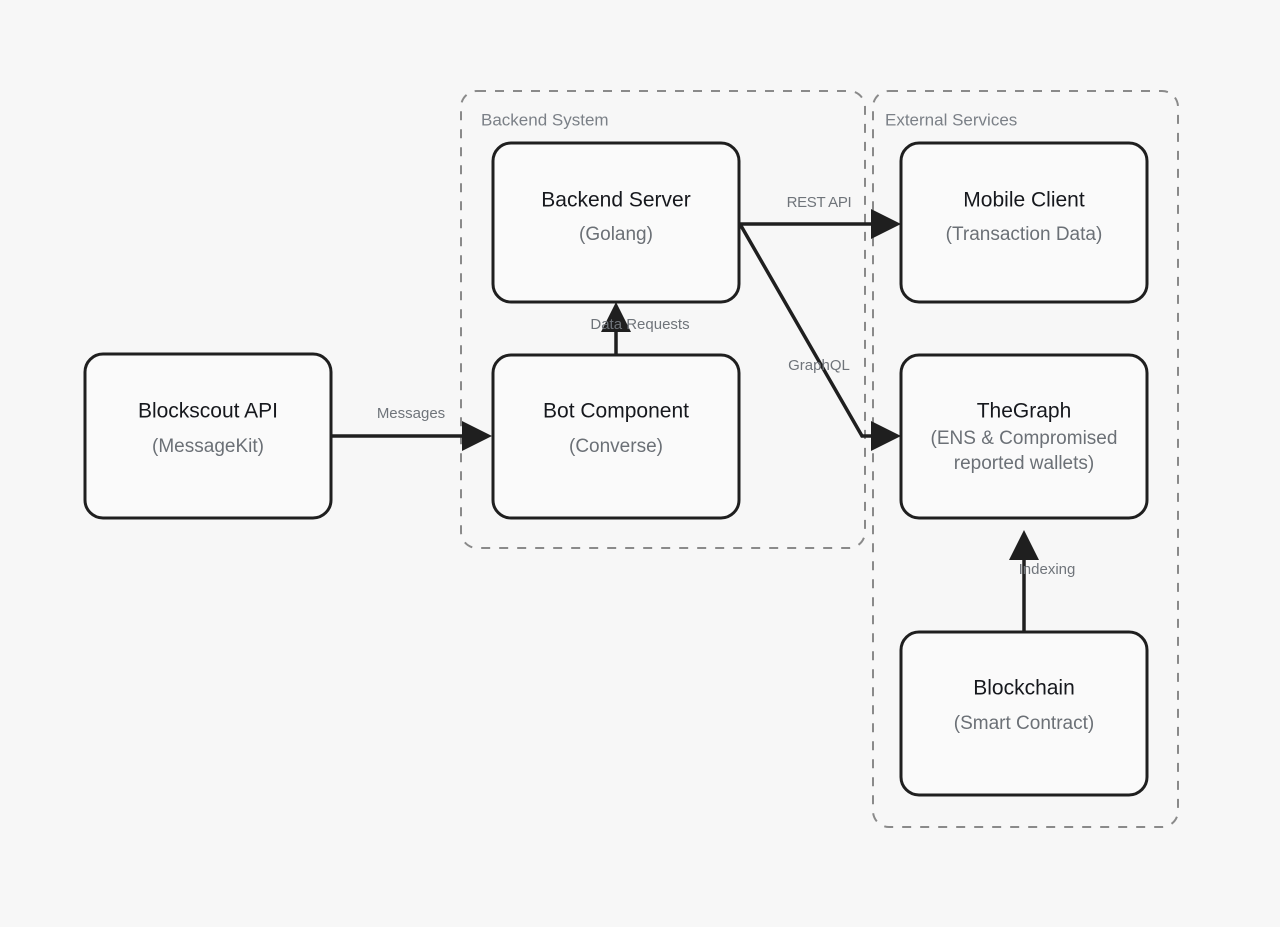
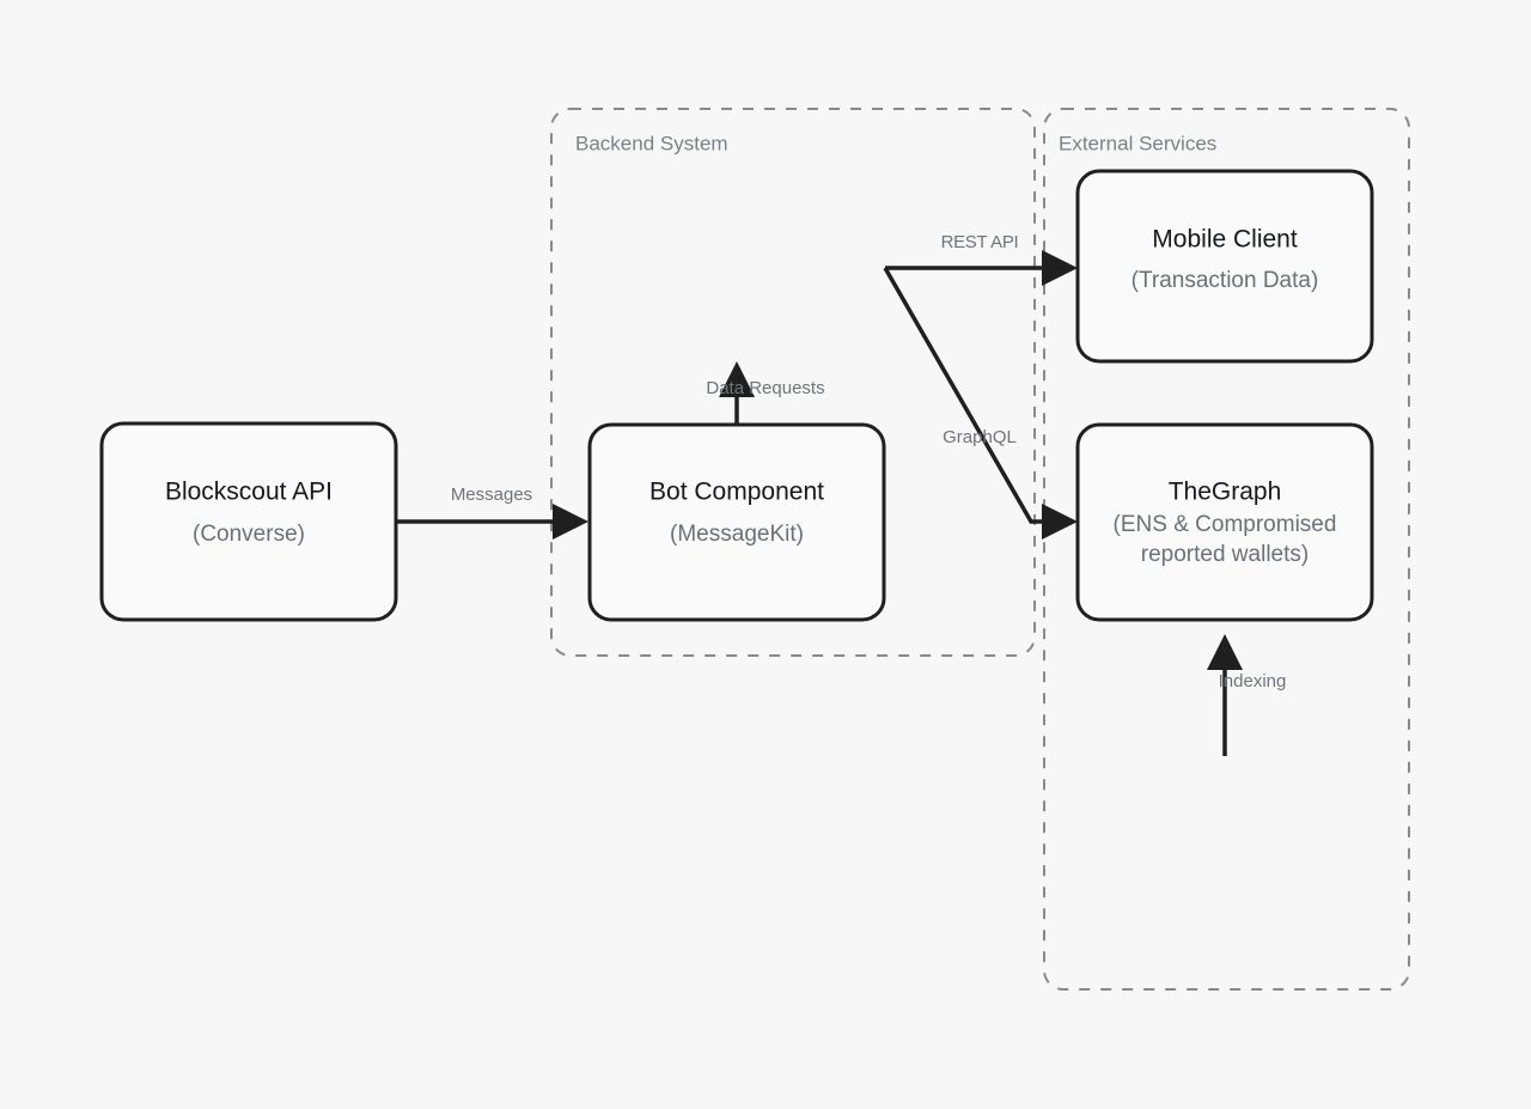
  Backend System
  External Services
  Blockscout API
- (MessageKit)
+ (Converse)
- Backend Server
- (Golang)
  Bot Component
- (Converse)
+ (MessageKit)
  Mobile Client
  (Transaction Data)
  TheGraph
  (ENS & Compromised
  reported wallets)
- Blockchain
- (Smart Contract)
  Messages
  Data Requests
  REST API
  GraphQL
  Indexing
